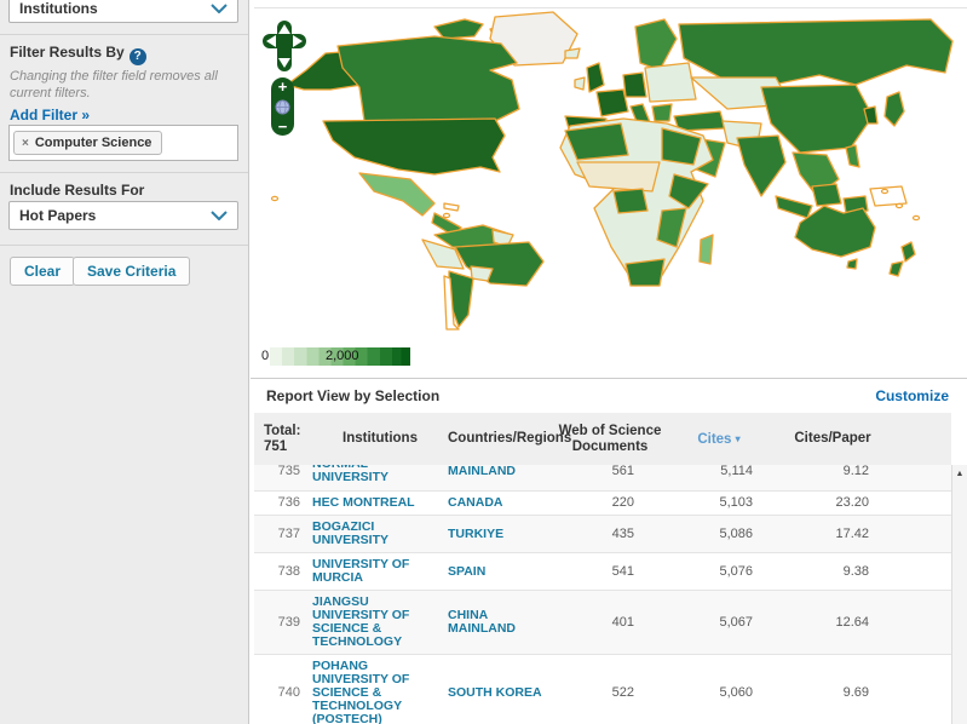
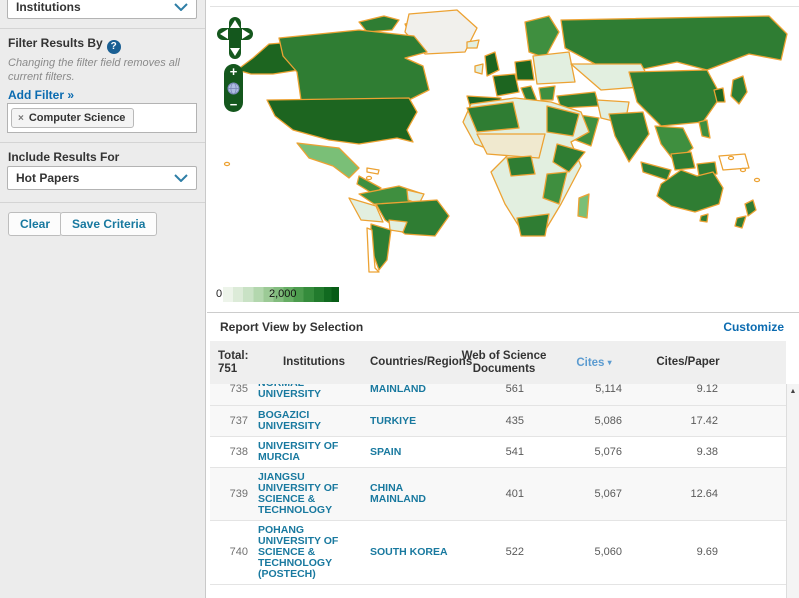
  Institutions
  Filter Results By ?
  Changing the filter field removes all current filters.
  Add Filter »
  ×
  Computer Science
  Include Results For
  Hot Papers
  Clear
  Save Criteria
  +
  −
  0
  2,000
  Report View by Selection
  Customize
  Total:
  751
  Institutions
  Countries/Regio
  Web of Science
  Documents
  Cites ▾
  Cites/Paper
  735
  MAINLAND
  561
  5,114
  9.12
- 736
- HEC MONTREAL
- CANADA
- 220
- 5,103
- 23.20
  737
  BOGAZICI UNIVERSITY
  TURKIYE
  435
  5,086
  17.42
  738
  UNIVERSITY OF MURCIA
  SPAIN
  541
  5,076
  9.38
  739
  JIANGSU UNIVERSITY OF SCIENCE & TECHNOLOGY
  CHINA MAINLAND
  401
  5,067
  12.64
  740
  POHANG UNIVERSITY OF SCIENCE & TECHNOLOGY (POSTECH)
  SOUTH KOREA
  522
  5,060
  9.69
